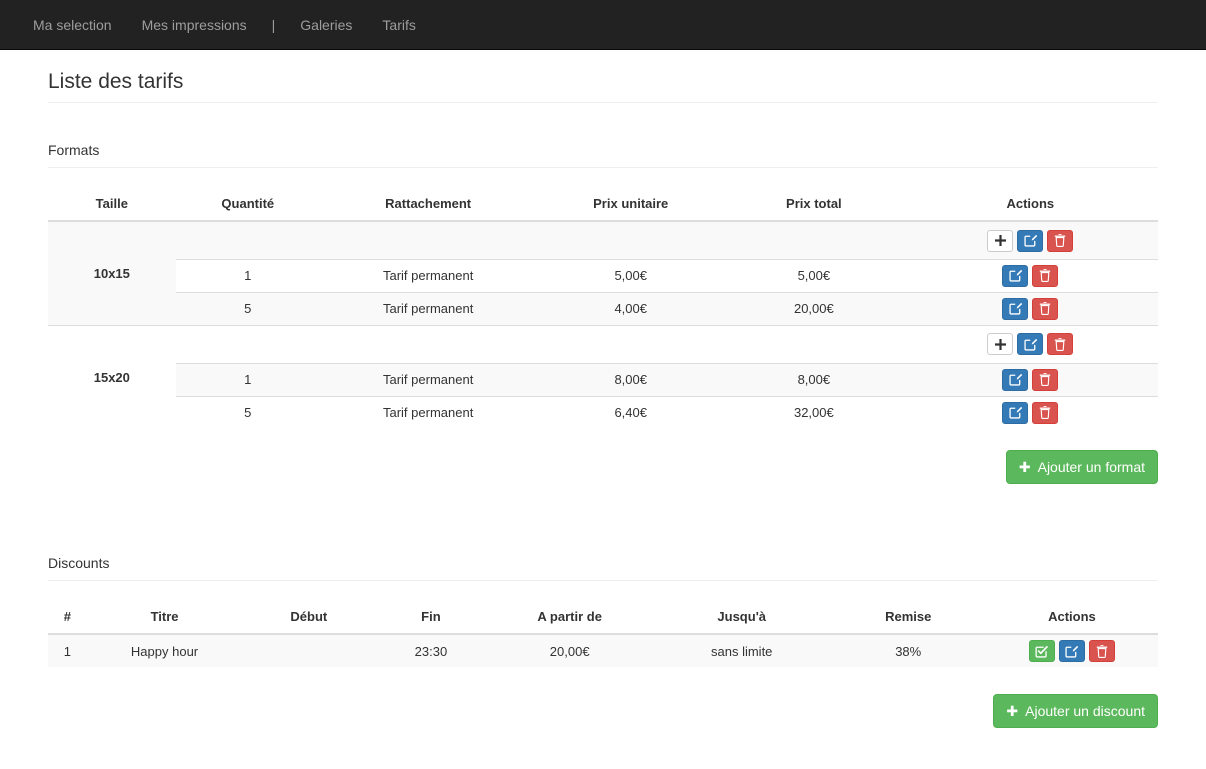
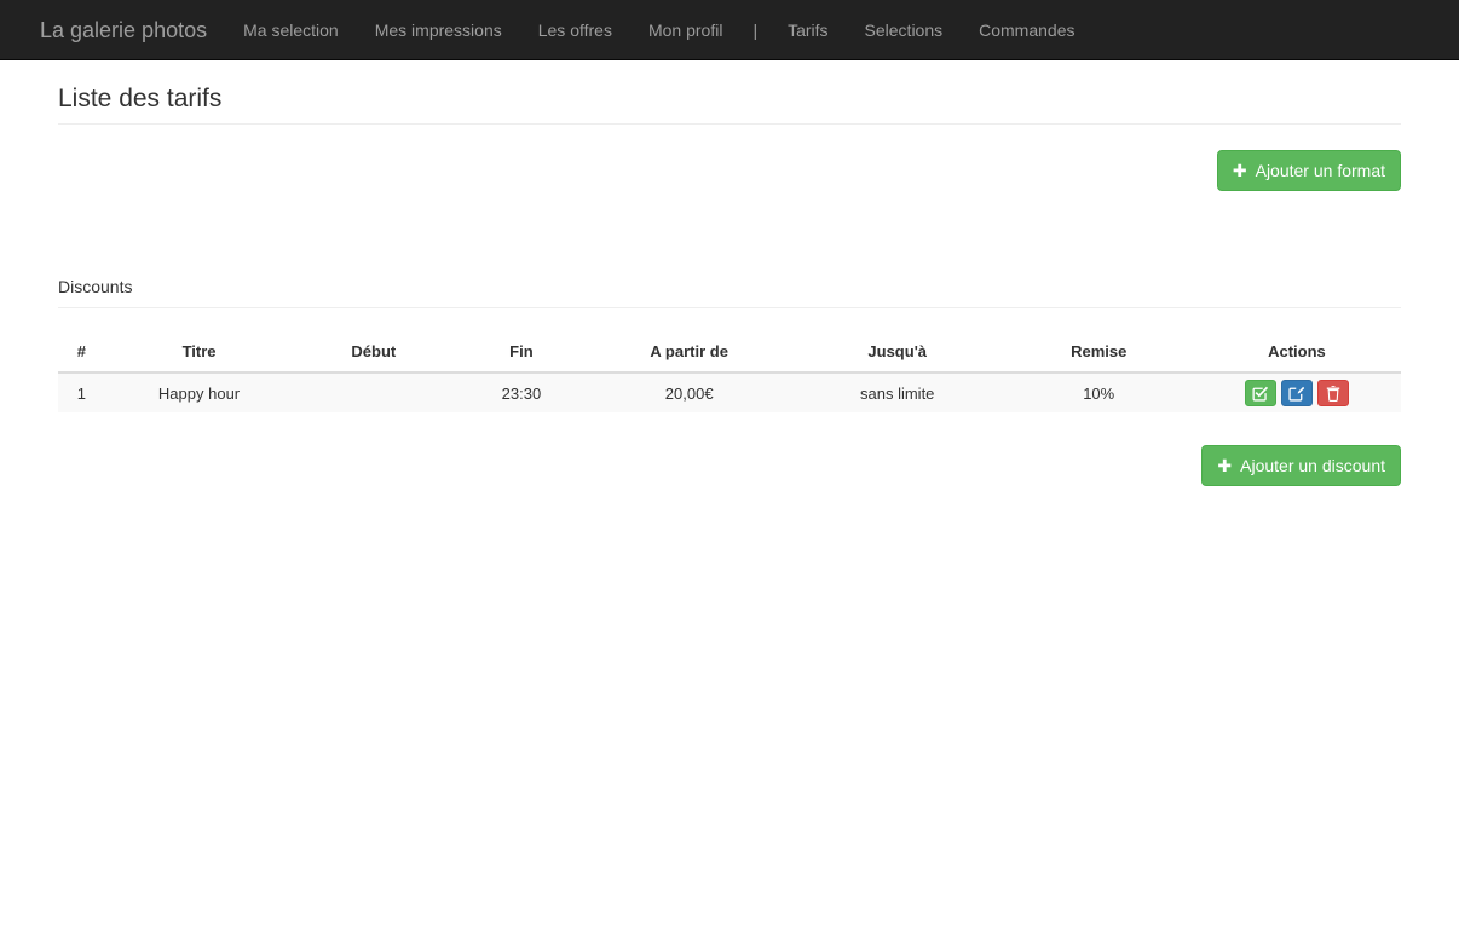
+ La galerie photos
  Ma selection
  Mes impressions
+ Les offres
+ Mon profil
  |
- Galeries
  Tarifs
+ Selections
+ Commandes
  Liste des tarifs
- Formats
- Taille	Quantité	Rattachement	Prix unitaire	Prix total	Actions
- 10x15
- 1	Tarif permanent	5,00€	5,00€
- 5	Tarif permanent	4,00€	20,00€
- 15x20
- 1	Tarif permanent	8,00€	8,00€
- 5	Tarif permanent	6,40€	32,00€
  ✚
  Ajouter un format
  Discounts
  #	Titre	Début	Fin	A partir de	Jusqu'à	Remise	Actions
- 1	Happy hour		23:30	20,00€	sans limite	38%
+ 1	Happy hour		23:30	20,00€	sans limite	10%
  ✚
  Ajouter un discount
